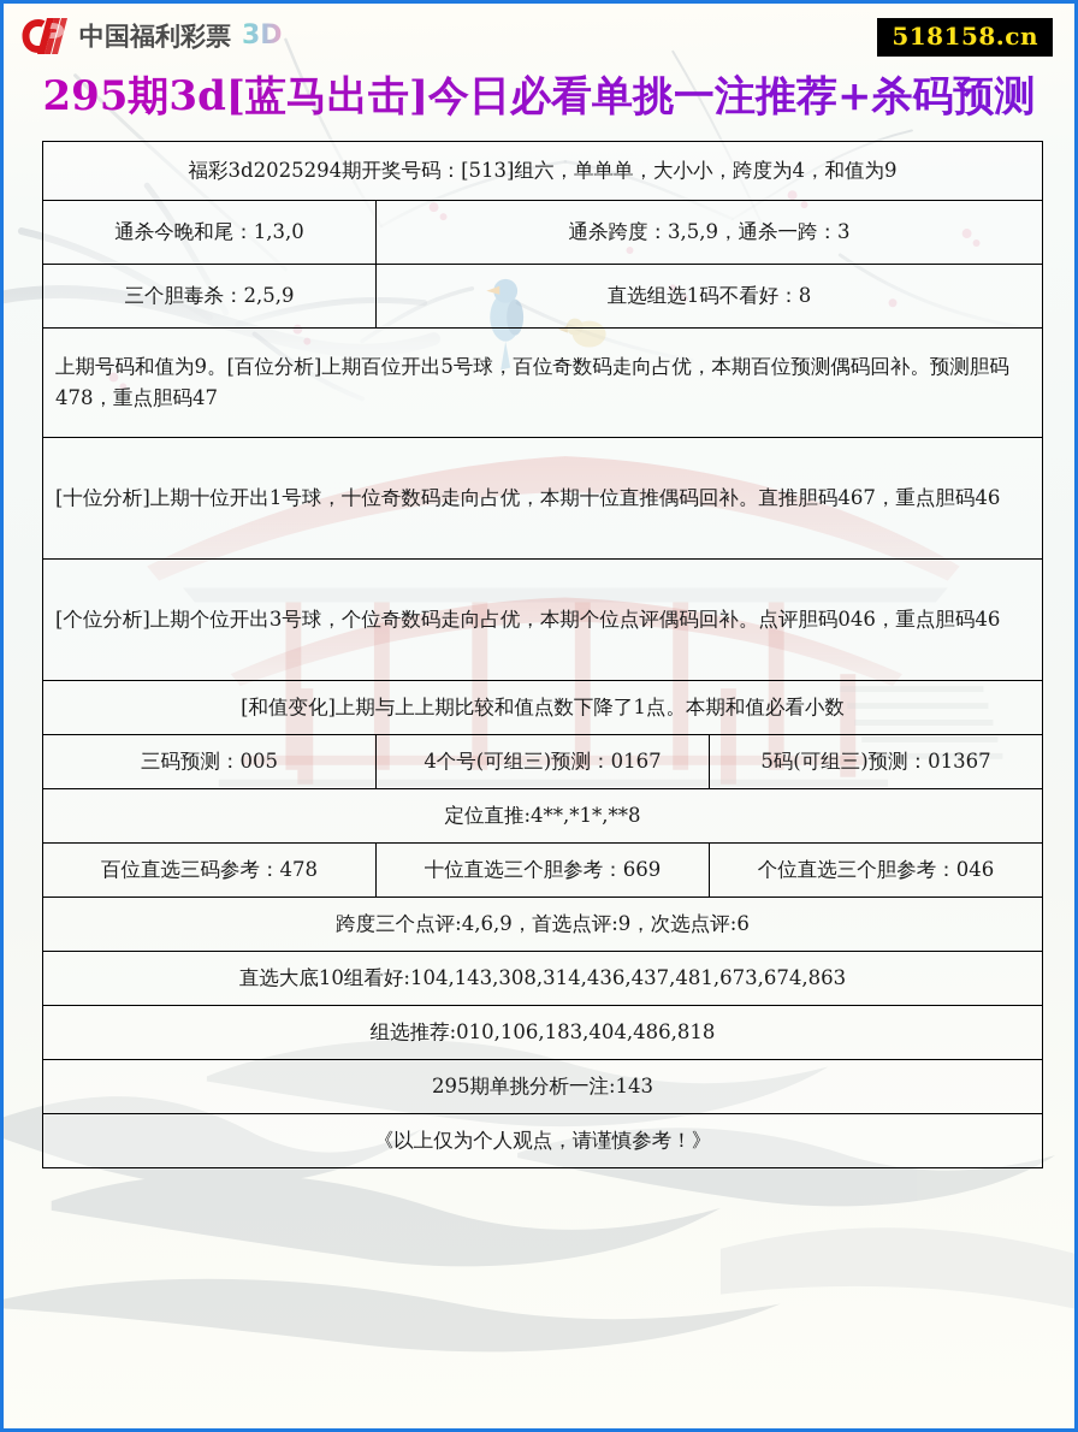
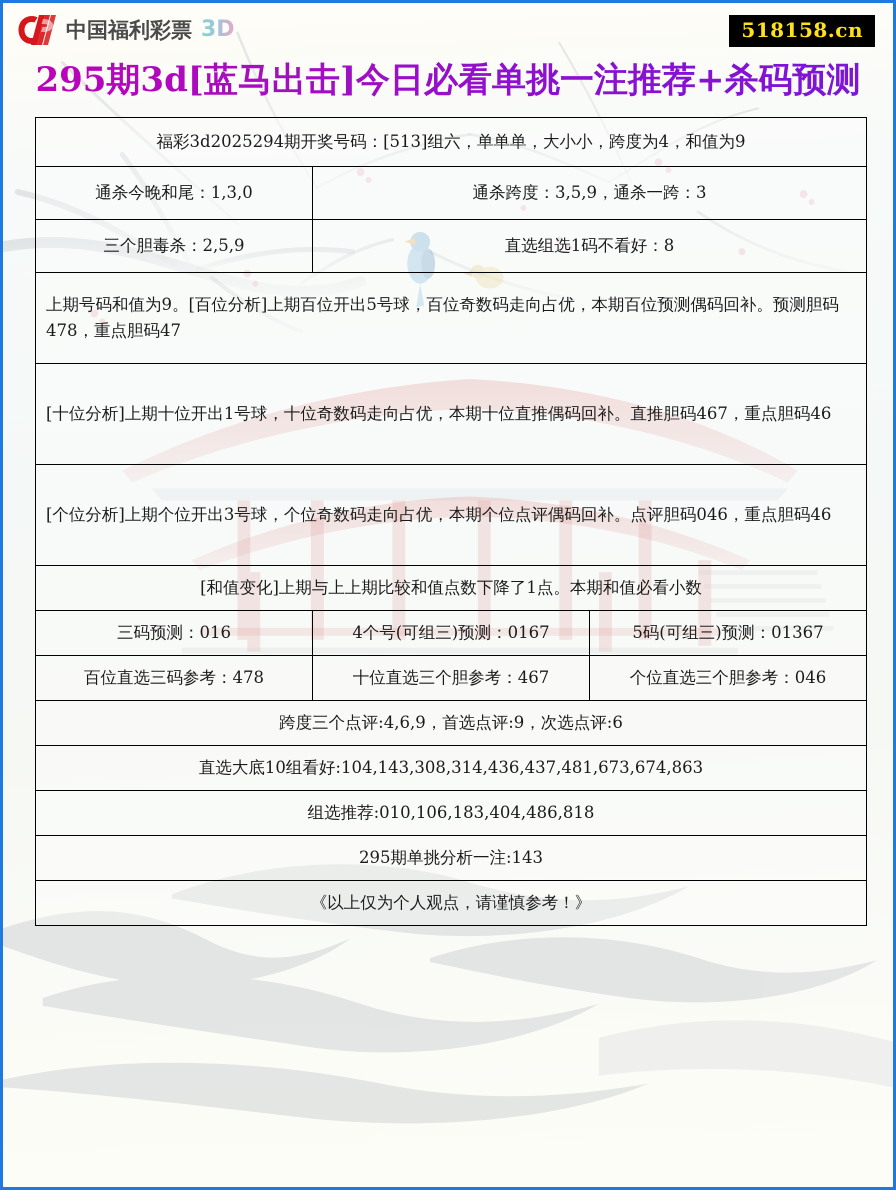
  中国福利彩票
  3D
  518158.cn
  295期3d[蓝马出击]今日必看单挑一注推荐+杀码预测
  福彩3d2025294期开奖号码：[513]组六，单单单，大小小，跨度为4，和值为9
  通杀今晚和尾：1,3,0	通杀跨度：3,5,9，通杀一跨：3
  三个胆毒杀：2,5,9	直选组选1码不看好：8
  上期号码和值为9。[百位分析]上期百位开出5号球，百位奇数码走向占优，本期百位预测偶码回补。预测胆码478，重点胆码47
  [十位分析]上期十位开出1号球，十位奇数码走向占优，本期十位直推偶码回补。直推胆码467，重点胆码46
  [个位分析]上期个位开出3号球，个位奇数码走向占优，本期个位点评偶码回补。点评胆码046，重点胆码46
  [和值变化]上期与上上期比较和值点数下降了1点。本期和值必看小数
- 三码预测：005	4个号(可组三)预测：0167	5码(可组三)预测：01367
+ 三码预测：016	4个号(可组三)预测：0167	5码(可组三)预测：01367
- 定位直推:4**,*1*,**8
- 百位直选三码参考：478	十位直选三个胆参考：669	个位直选三个胆参考：046
+ 百位直选三码参考：478	十位直选三个胆参考：467	个位直选三个胆参考：046
  跨度三个点评:4,6,9，首选点评:9，次选点评:6
  直选大底10组看好:104,143,308,314,436,437,481,673,674,863
  组选推荐:010,106,183,404,486,818
  295期单挑分析一注:143
  《以上仅为个人观点，请谨慎参考！》
